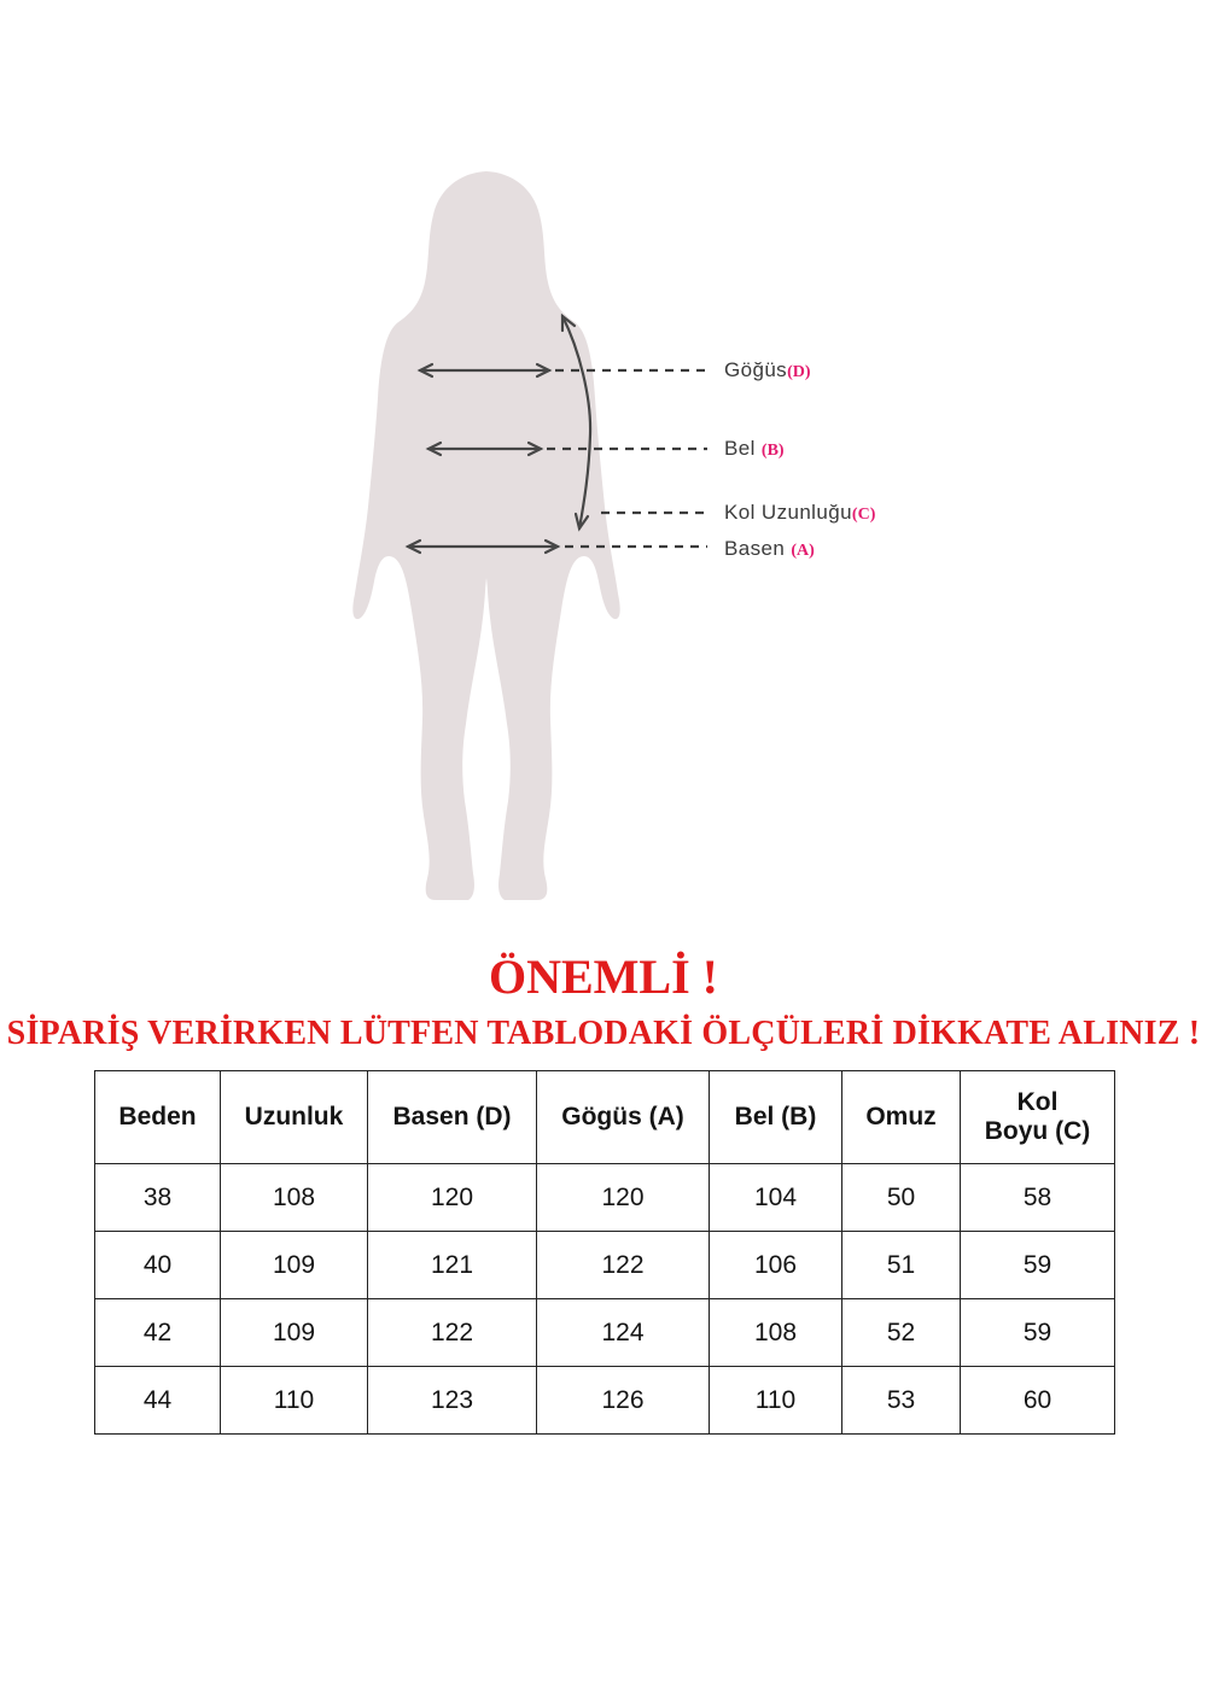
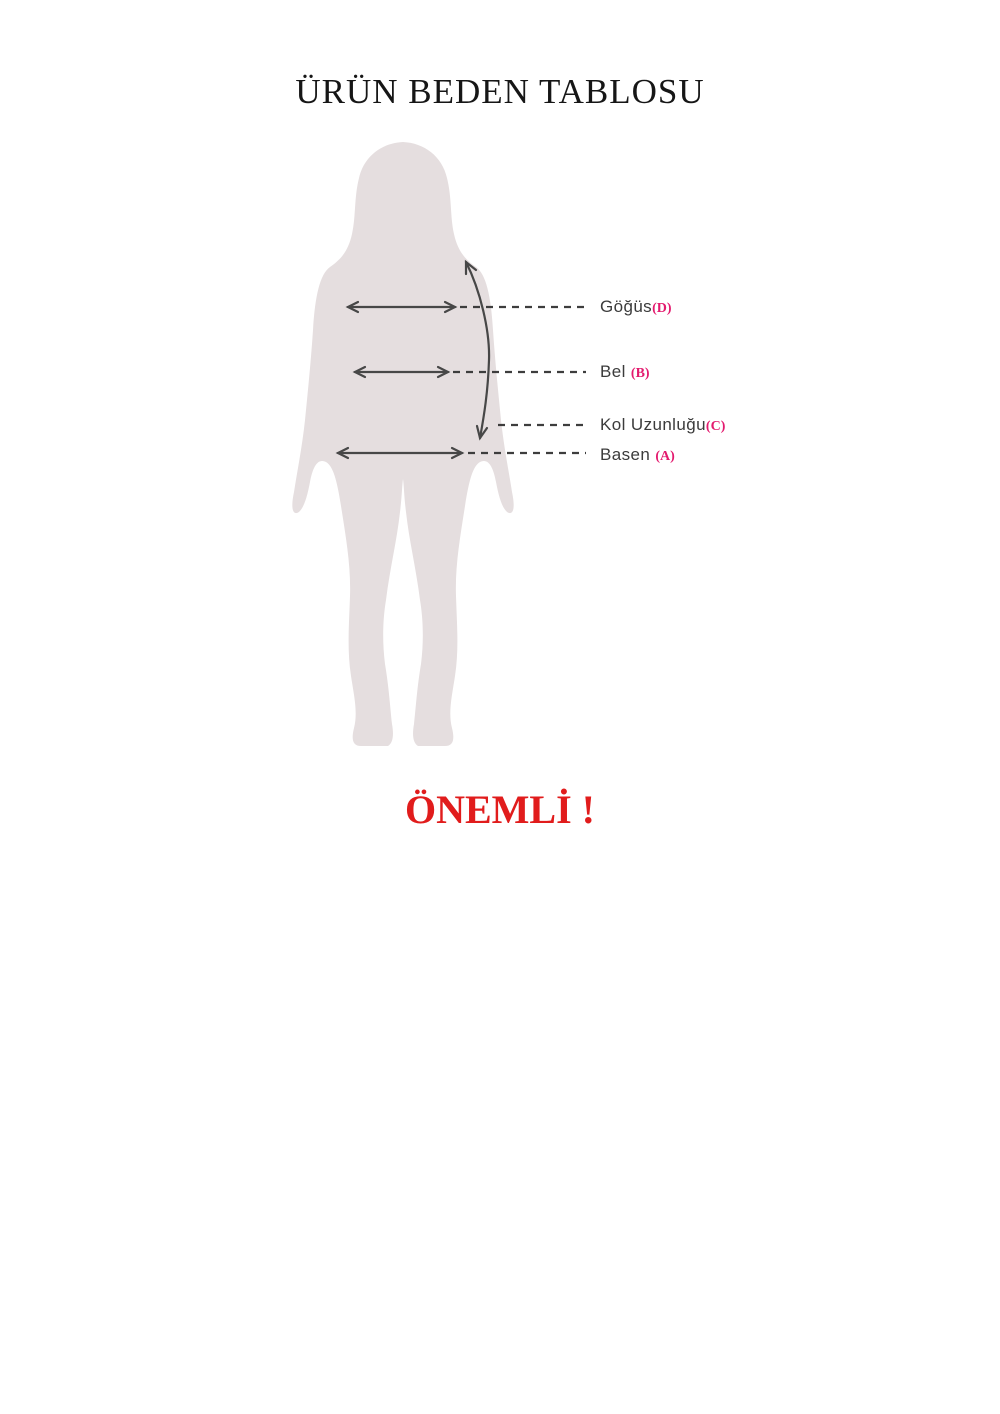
+ ÜRÜN BEDEN TABLOSU
  Göğüs(D)
  Bel (B)
  Kol Uzunluğu(C)
  Basen (A)
  ÖNEMLİ !
- SİPARİŞ VERİRKEN LÜTFEN TABLODAKİ ÖLÇÜLERİ DİKKATE ALINIZ !
- Beden	Uzunluk	Basen (D)	Gögüs (A)	Bel (B)	Omuz	Kol Boyu (C)
- 38	108	120	120	104	50	58
- 40	109	121	122	106	51	59
- 42	109	122	124	108	52	59
- 44	110	123	126	110	53	60
